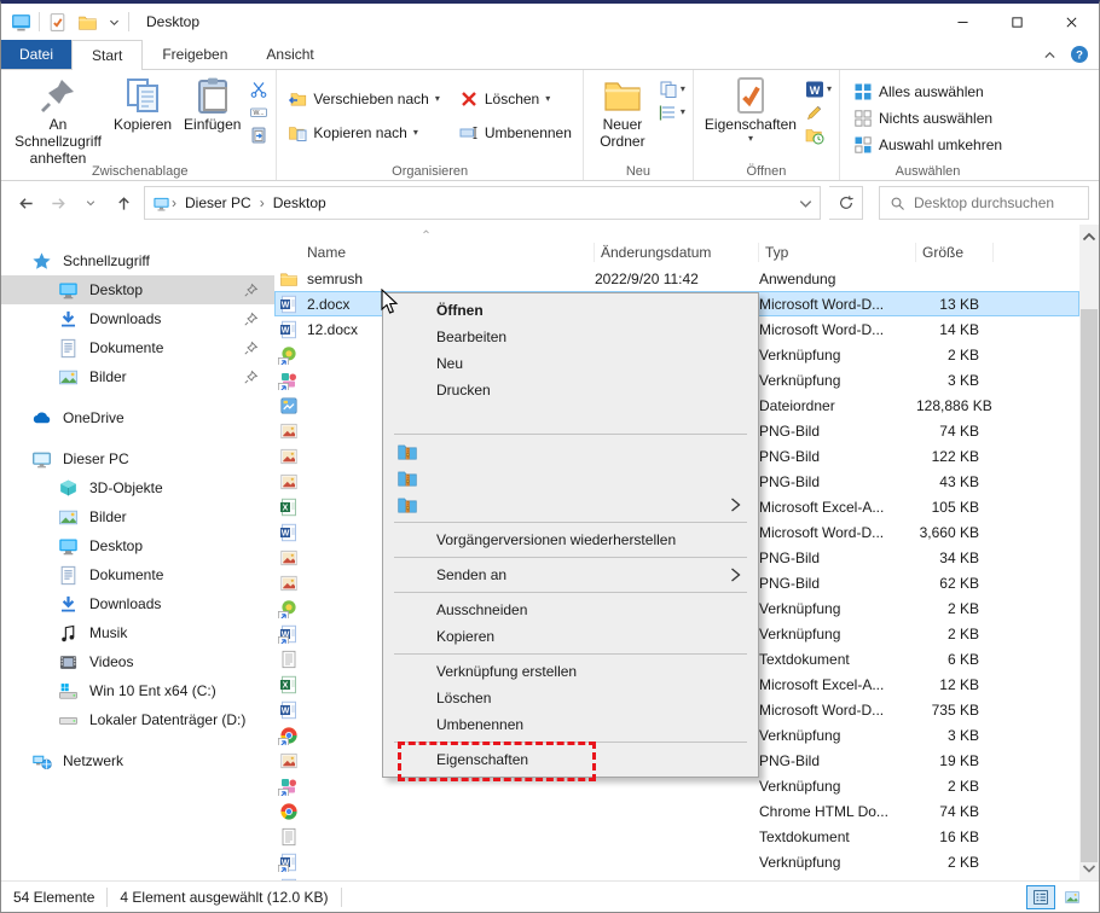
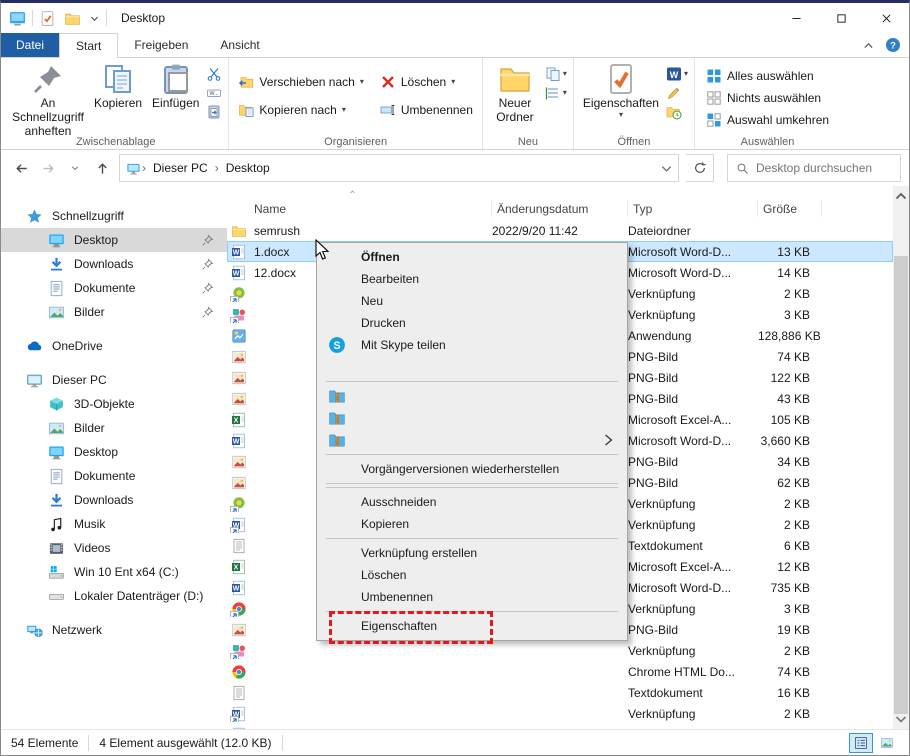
  Desktop
  Datei
  Start
  Freigeben
  Ansicht
  ?
  An Schnellzugriff anheften
  Kopieren
  Einfügen
  Zwischenablage
  Verschieben nach
  ▾
  Kopieren nach
  ▾
  Löschen
  ▾
  Umbenennen
  Organisieren
  Neuer Ordner
  ▾
  ▾
  Neu
  Eigenschaften
  ▾
  W
  ▾
  Öffnen
  Alles auswählen
  Nichts auswählen
  Auswahl umkehren
  Auswählen
  ›
  Dieser PC
  ›
  Desktop
  Desktop durchsuchen
  Schnellzugriff
  Desktop
  Downloads
  Dokumente
  Bilder
  OneDrive
  Dieser PC
  3D-Objekte
  Bilder
  Desktop
  Dokumente
  Downloads
  Musik
  Videos
  Win 10 Ent x64 (C:)
  Lokaler Datenträger (D:)
  Netzwerk
  Name
  Änderungsdatum
  Typ
  Größe
  semrush
  2022/9/20 11:42
- Anwendung
+ Dateiordner
- 2.docx
+ 1.docx
  Microsoft Word-D...
  13 KB
  12.docx
  Microsoft Word-D...
  14 KB
  Verknüpfung
  2 KB
  Verknüpfung
  3 KB
- Dateiordner
+ Anwendung
  128,886 KB
  PNG-Bild
  74 KB
  PNG-Bild
  122 KB
  PNG-Bild
  43 KB
  Microsoft Excel-A...
  105 KB
  Microsoft Word-D...
  3,660 KB
  PNG-Bild
  34 KB
  PNG-Bild
  62 KB
  Verknüpfung
  2 KB
  Verknüpfung
  2 KB
  Textdokument
  6 KB
  Microsoft Excel-A...
  12 KB
  Microsoft Word-D...
  735 KB
  Verknüpfung
  3 KB
  PNG-Bild
  19 KB
  Verknüpfung
  2 KB
  Chrome HTML Do...
  74 KB
  Textdokument
  16 KB
  Verknüpfung
  2 KB
  54 Elemente
  4 Element ausgewählt (12.0 KB)
  Öffnen
  Bearbeiten
  Neu
  Drucken
+ S
+ Mit Skype teilen
  Vorgängerversionen wiederherstellen
- Senden an
  Ausschneiden
  Kopieren
  Verknüpfung erstellen
  Löschen
  Umbenennen
  Eigenschaften
